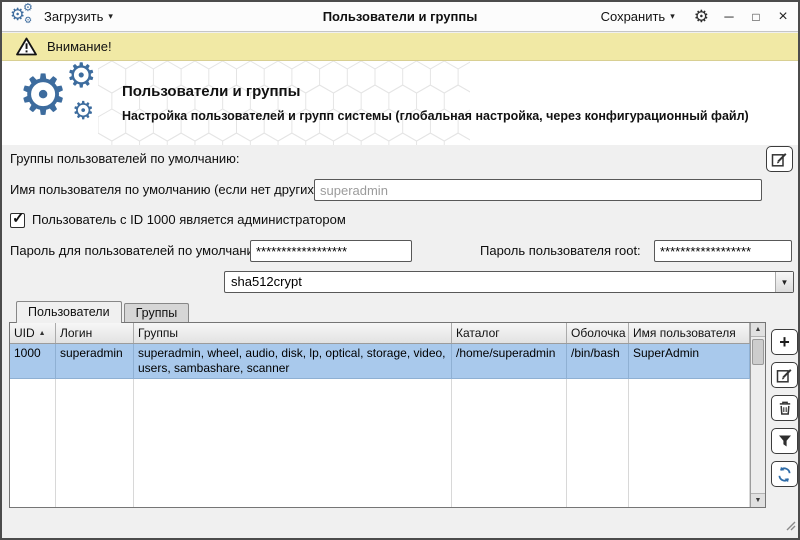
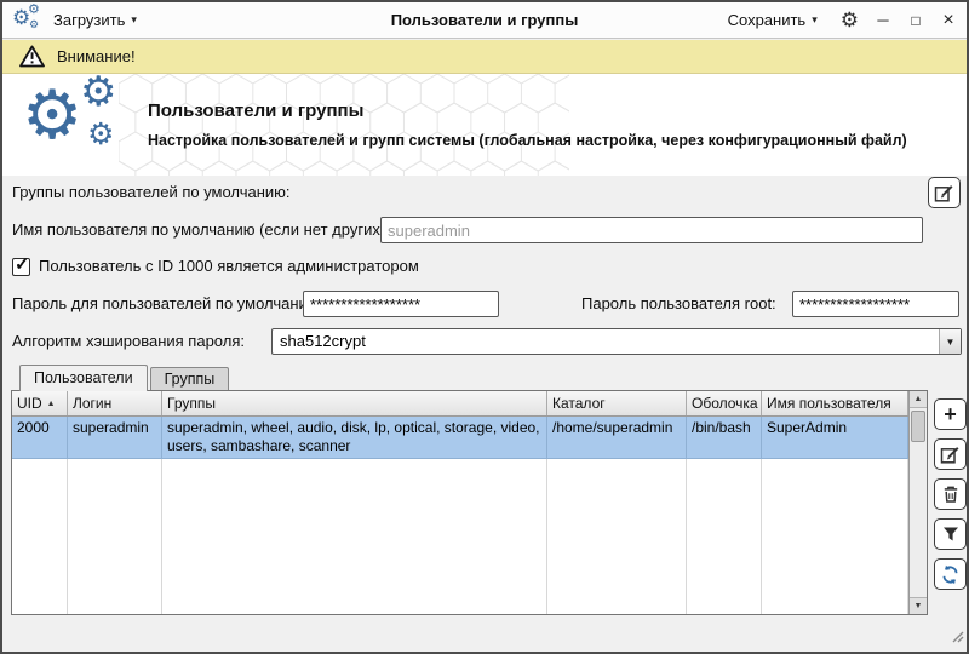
  ⚙
  ⚙
  ⚙
  Загрузить
  ▾
  Пользователи и группы
  Сохранить
  ▾
  ⚙
  ─
  □
  ×
  Внимание!
  ⚙
  ⚙
  ⚙
  Пользователи и группы
  Настройка пользователей и групп системы (глобальная настройка, через конфигурационный файл)
  Группы пользователей по умолчанию:
  Имя пользователя по умолчанию (если нет других
  superadmin
  ✓
  Пользователь с ID 1000 является администратором
  Пароль для пользователей по умолчан
  ******************
  Пароль пользователя root:
  ******************
+ Алгоритм хэширования пароля:
  sha512crypt
  ▼
  Пользователи
  Группы
  UID
  Логин
  Группы
  Каталог
  Оболочка
  Имя пользователя
- 1000
+ 2000
  superadmin
  superadmin, wheel, audio, disk, lp, optical, storage, video, users, sambashare, scanner
  /home/superadmin
  /bin/bash
  SuperAdmin
  +
